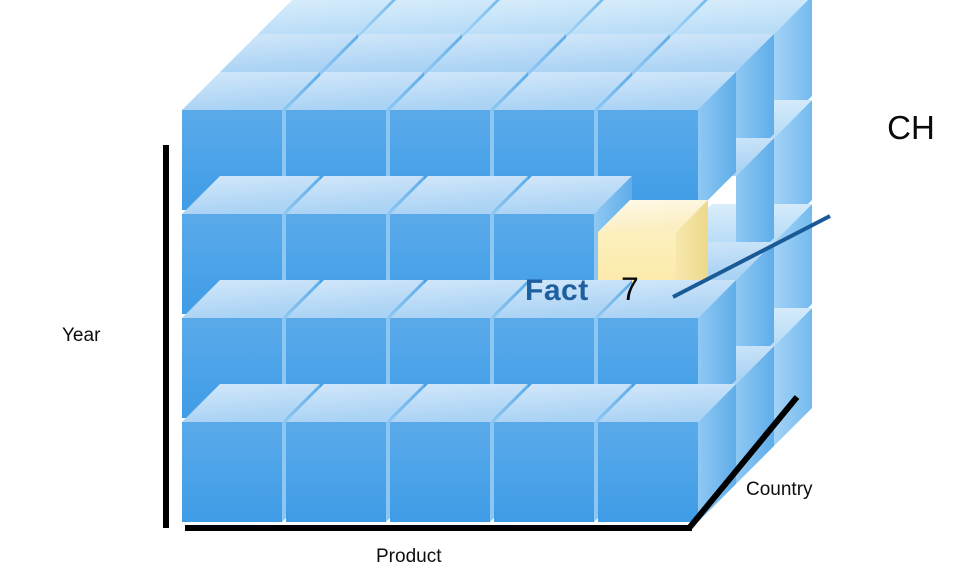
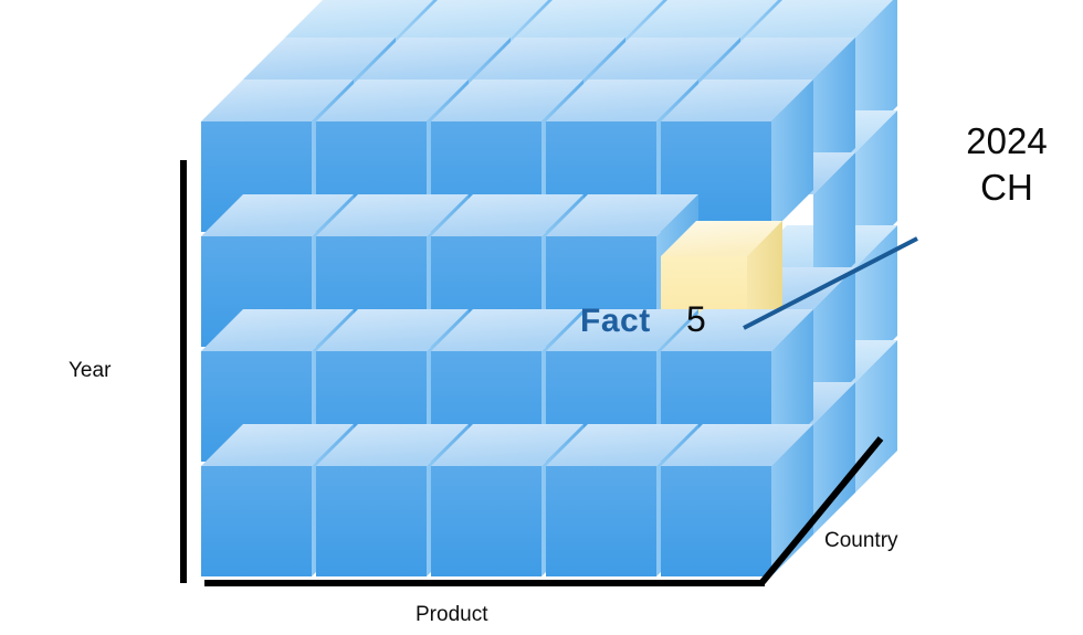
  Year
  Product
  Country
  Fact
- 7
+ 5
+ 2024
  CH
